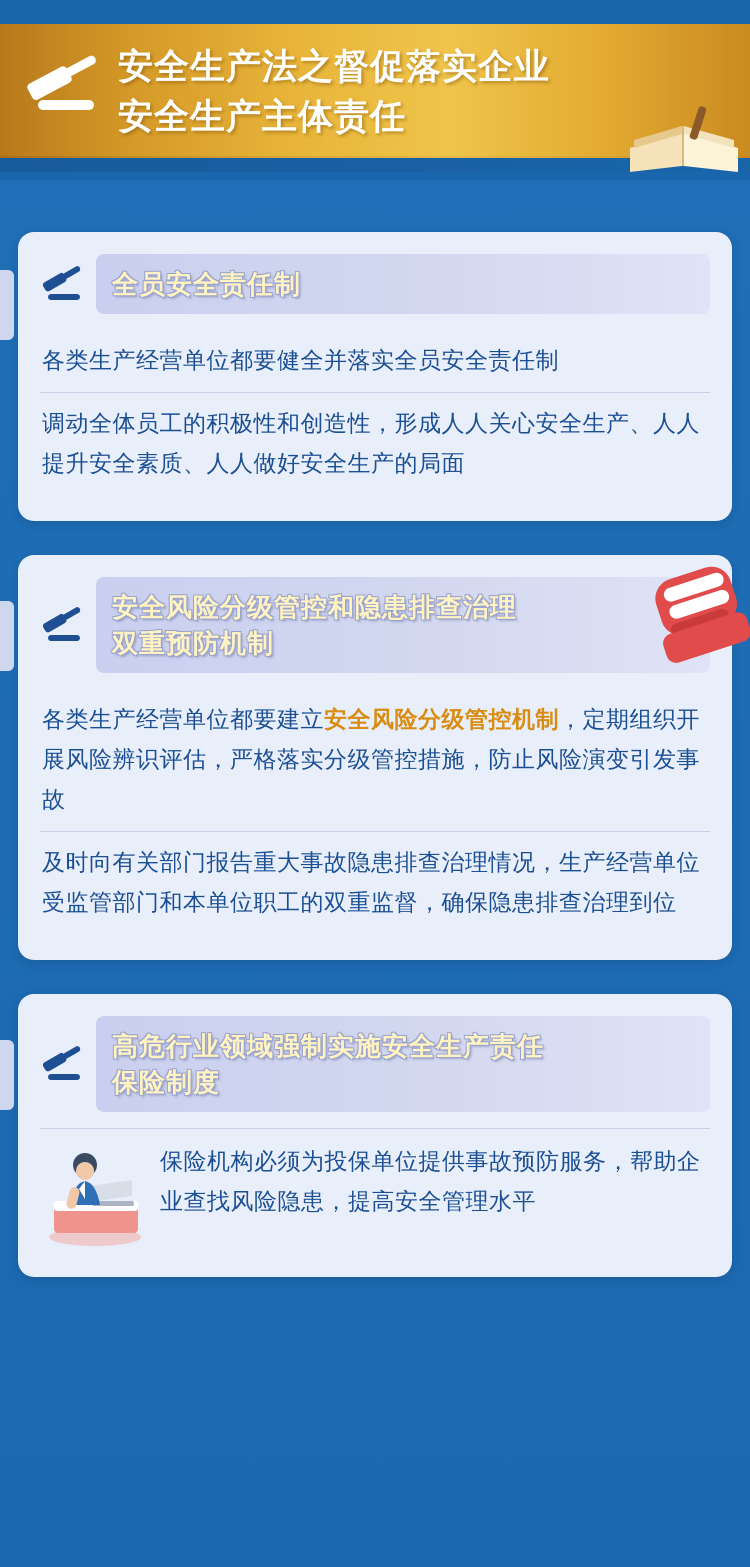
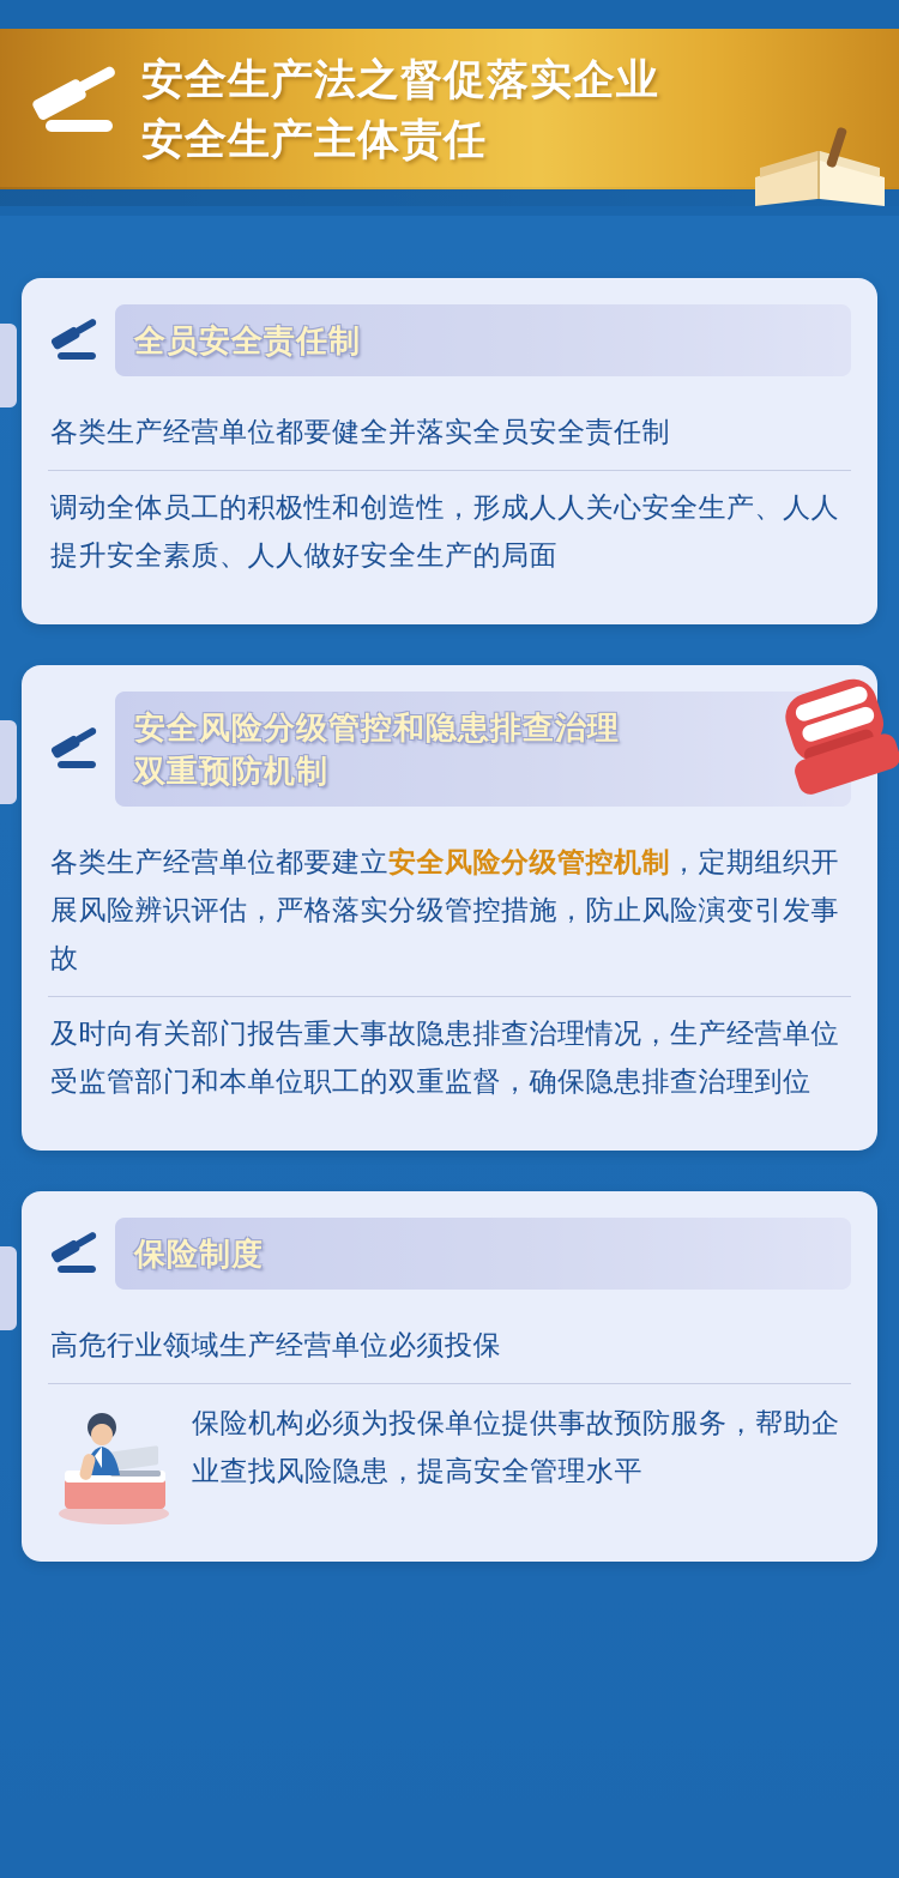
  安全生产法之督促落实企业
  安全生产主体责任
  全员安全责任制
  各类生产经营单位都要健全并落实全员安全责任制
  调动全体员工的积极性和创造性，形成人人关心安全生产、人人提升安全素质、人人做好安全生产的局面
  安全风险分级管控和隐患排查治理
  双重预防机制
  各类生产经营单位都要建立安全风险分级管控机制，定期组织开展风险辨识评估，严格落实分级管控措施，防止风险演变引发事故
  及时向有关部门报告重大事故隐患排查治理情况，生产经营单位受监管部门和本单位职工的双重监督，确保隐患排查治理到位
- 高危行业领域强制实施安全生产责任
  保险制度
+ 高危行业领域生产经营单位必须投保
  保险机构必须为投保单位提供事故预防服务，帮助企业查找风险隐患，提高安全管理水平
